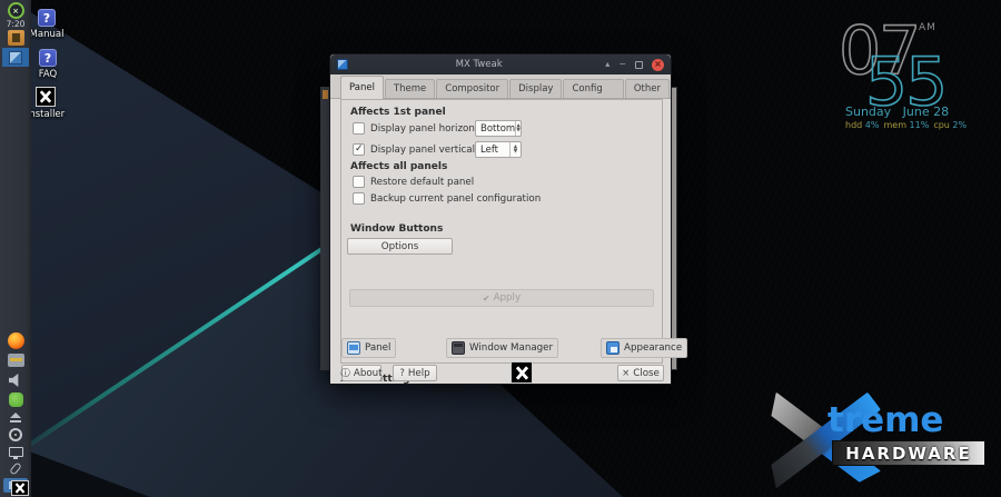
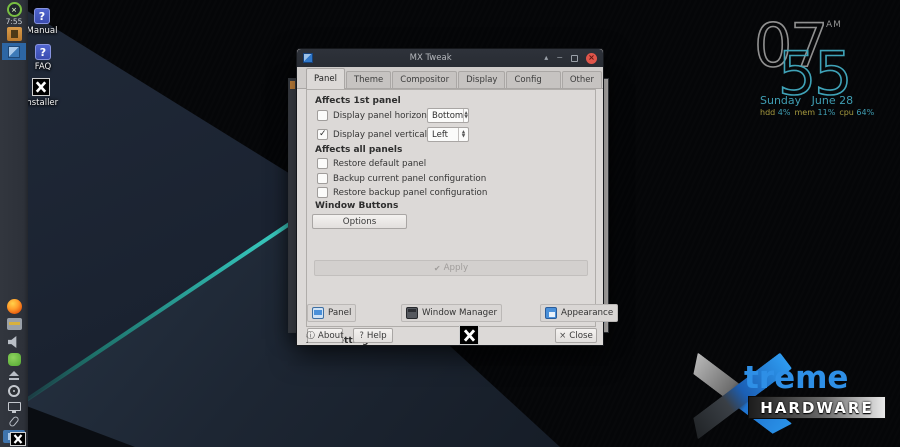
  07
  AM
  55
  Sunday June 28
- hdd 4% mem 11% cpu 2%
+ hdd 4% mem 11% cpu 64%
  treme
  HARDWARE
  ?
  Manual
  ?
  FAQ
  nstaller
  ×
- 7:20
+ 7:55
  MX Tweak
  ▴
  −
  ×
  Panel
  Theme
  Compositor
  Display
  Other
  Affects 1st panel
  Display panel horizon
  Bottom
  Display panel vertical
  Left
  Affects all panels
  Restore default panel
  Backup current panel configuration
+ Restore backup panel configuration
  Window Buttons
  Options
  ✔
  Apply
  Panel
  Window Manager
  Appearance
  ⓘ
  About
  ?
  Help
  ×
  Close
